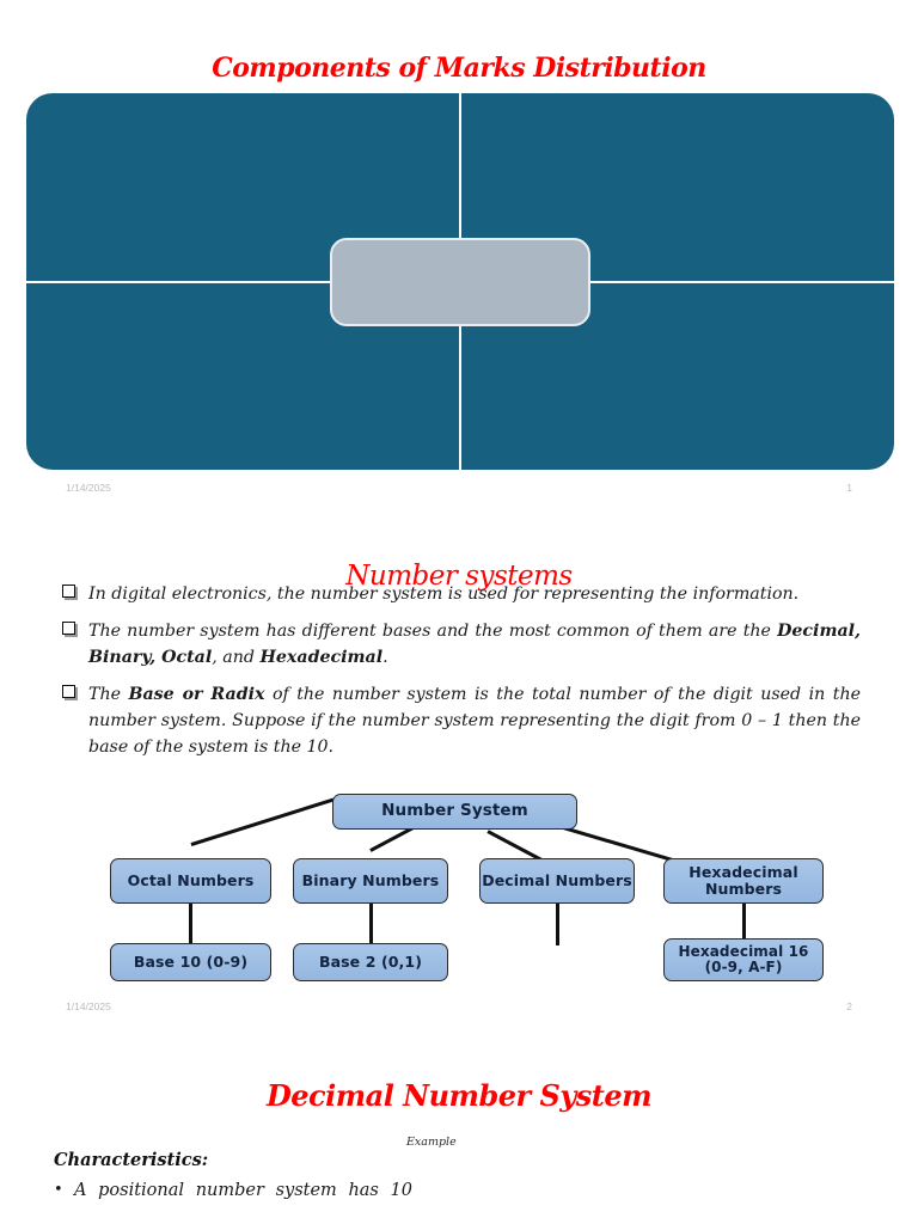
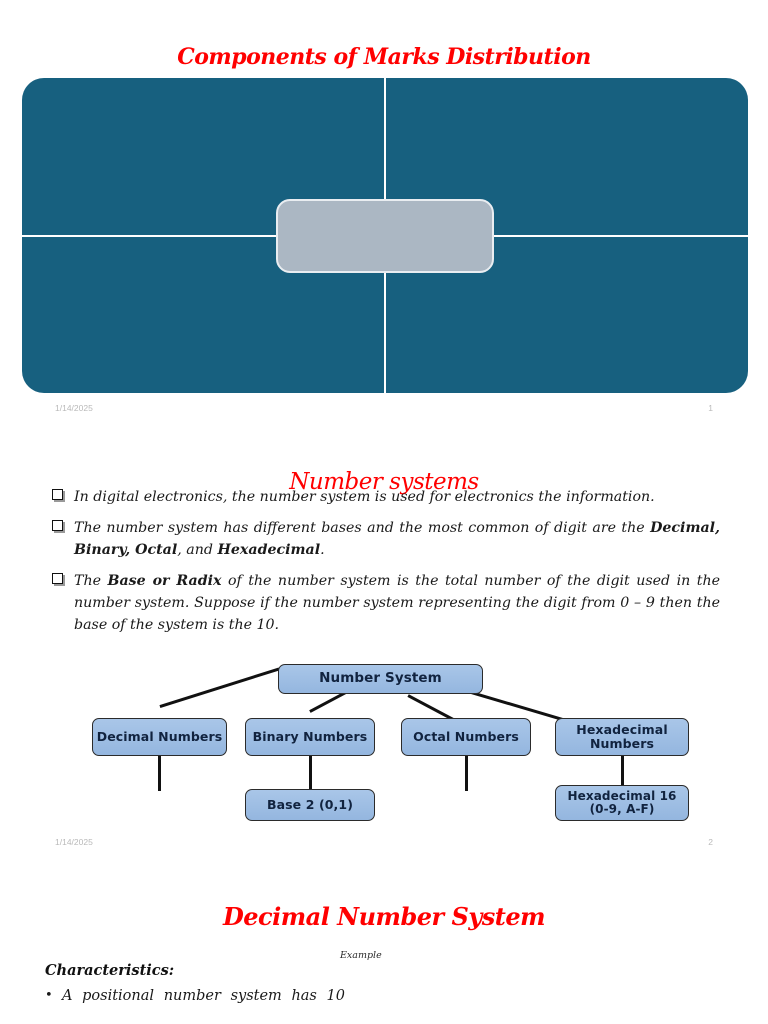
  Components of Marks Distribution
  1/14/2025
  1
  Number systems
- In digital electronics, the number system is used for representing the information.
+ In digital electronics, the number system is used for electronics the information.
- The number system has different bases and the most common of them are the Decimal, Binary, Octal, and Hexadecimal.
+ The number system has different bases and the most common of digit are the Decimal, Binary, Octal, and Hexadecimal.
- The Base or Radix of the number system is the total number of the digit used in the number system. Suppose if the number system representing the digit from 0 – 1 then the base of the system is the 10.
+ The Base or Radix of the number system is the total number of the digit used in the number system. Suppose if the number system representing the digit from 0 – 9 then the base of the system is the 10.
  Number System
- Octal Numbers
+ Decimal Numbers
  Binary Numbers
- Decimal Numbers
+ Octal Numbers
  Hexadecimal Numbers
- Base 10 (0-9)
  Base 2 (0,1)
  Hexadecimal 16 (0-9, A-F)
  1/14/2025
  2
  Decimal Number System
  Example
  Characteristics:
  •
  A positional number system has 10
